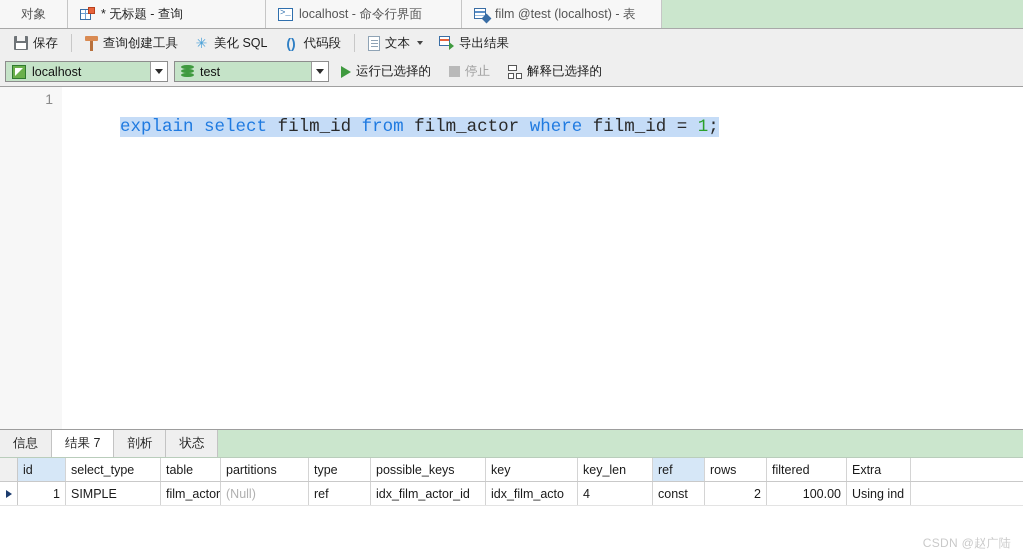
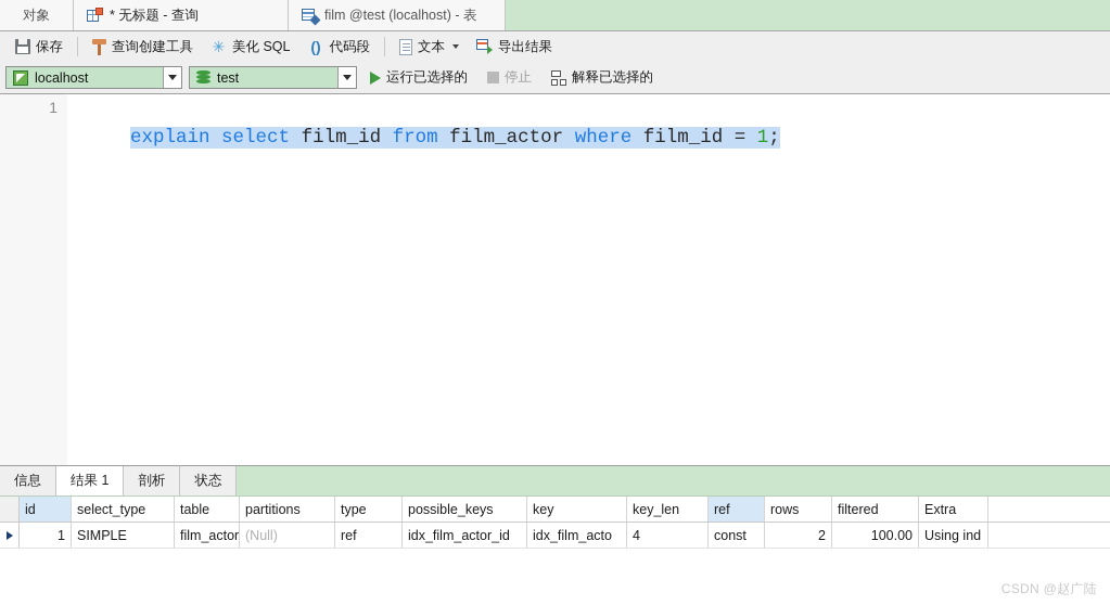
  对象
  * 无标题 - 查询
- localhost - 命令行界面
  film @test (localhost) - 表
  保存
  查询创建工具
  ✳
  美化 SQL
  ()
  代码段
  文本
  导出结果
  localhost
  test
  运行已选择的
  停止
  解释已选择的
  1
  explain select film_id from film_actor where film_id = 1;
  信息
- 结果 7
+ 结果 1
  剖析
  状态
  id
  select_type
  table
  partitions
  type
  possible_keys
  key
  key_len
  ref
  rows
  filtered
  Extra
  1
  SIMPLE
  film_actor
  (Null)
  ref
  idx_film_actor_id
  idx_film_acto
  4
  const
  2
  100.00
  Using ind
  CSDN @赵广陆
